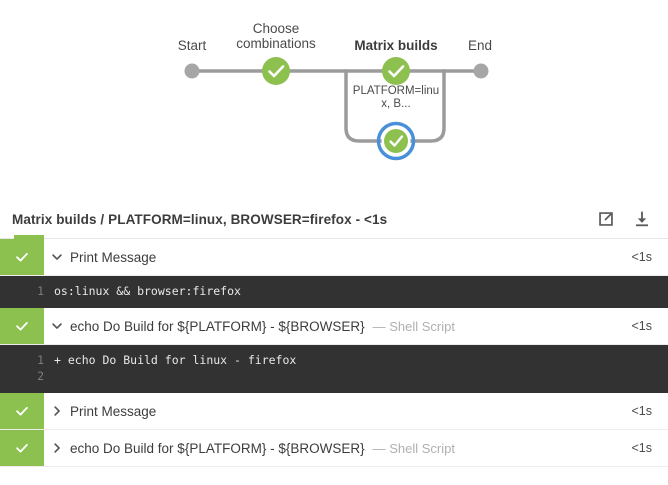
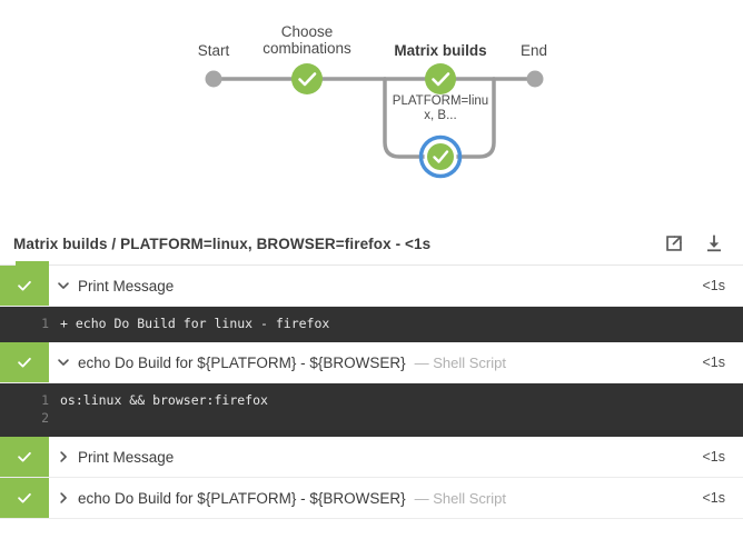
  Start
  Choose
  combinations
  Matrix builds
  End
  PLATFORM=linu x, B...
  Matrix builds / PLATFORM=linux, BROWSER=firefox - <1s
  Print Message
  <1s
  1
- os:linux && browser:firefox
+ + echo Do Build for linux - firefox
  echo Do Build for ${PLATFORM} - ${BROWSER}
  — Shell Script
  <1s
  1
- + echo Do Build for linux - firefox
+ os:linux && browser:firefox
  2
  Print Message
  <1s
  echo Do Build for ${PLATFORM} - ${BROWSER}
  — Shell Script
  <1s
